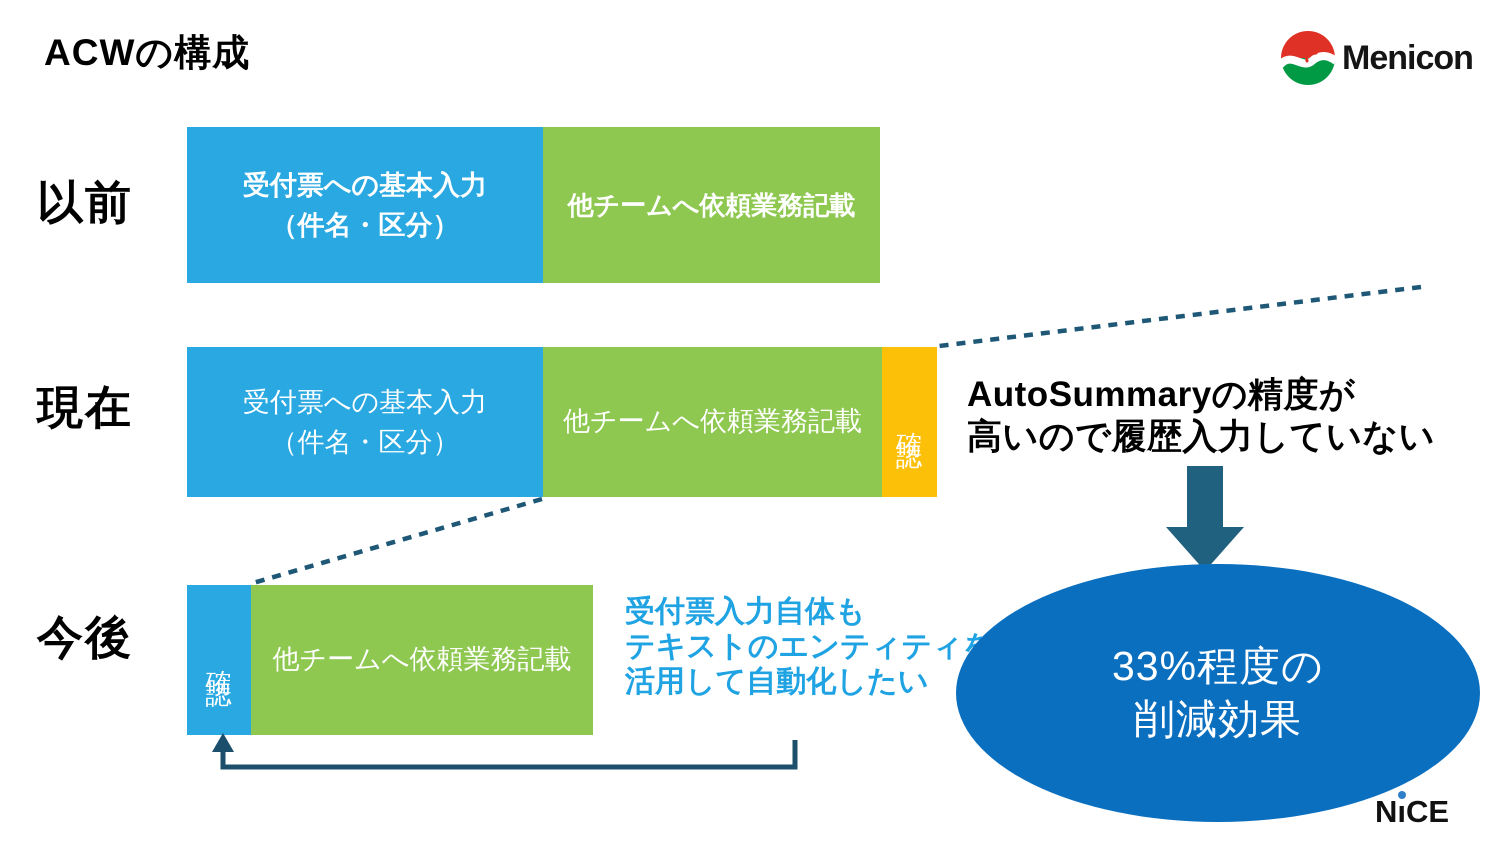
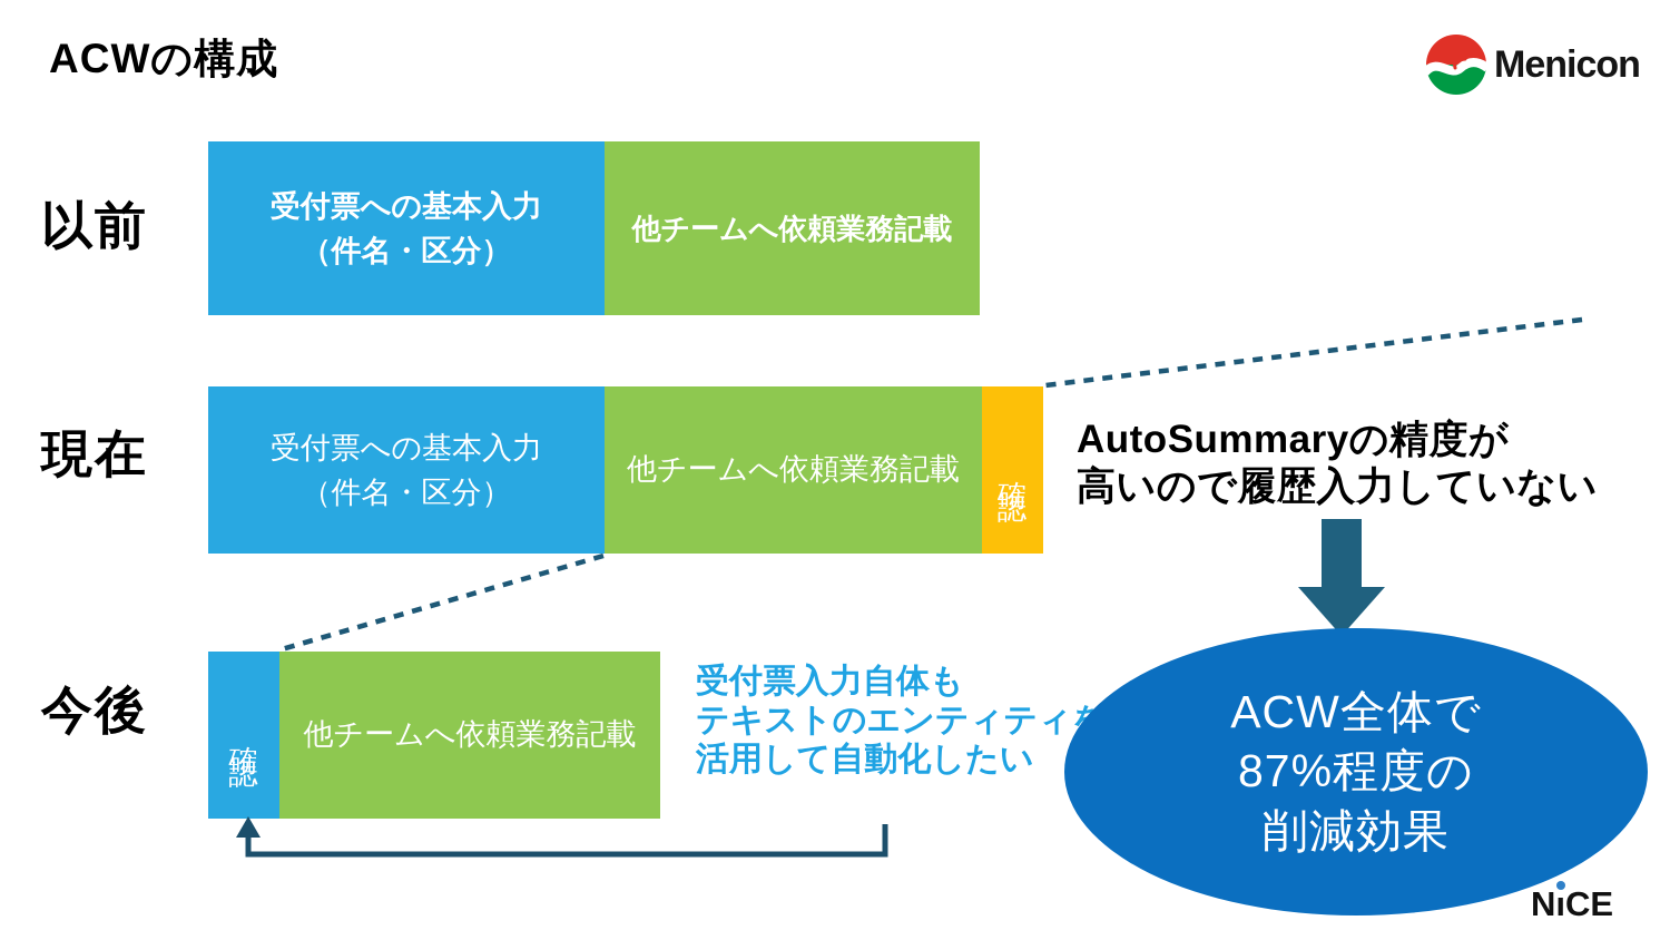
  ACWの構成
  Menicon
  以前
  現在
  今後
  受付票への基本入力
  （件名・区分）
  他チームへ依頼業務記載
  受付票への基本入力
  （件名・区分）
  他チームへ依頼業務記載
  他チームへ依頼業務記載
  AutoSummaryの精度が
  高いので履歴入力していない
  受付票入力自体も
  テキストのエンティティ
  活用して自動化したい
+ ACW全体で
- 33%程度の
+ 87%程度の
  削減効果
  NıCE
